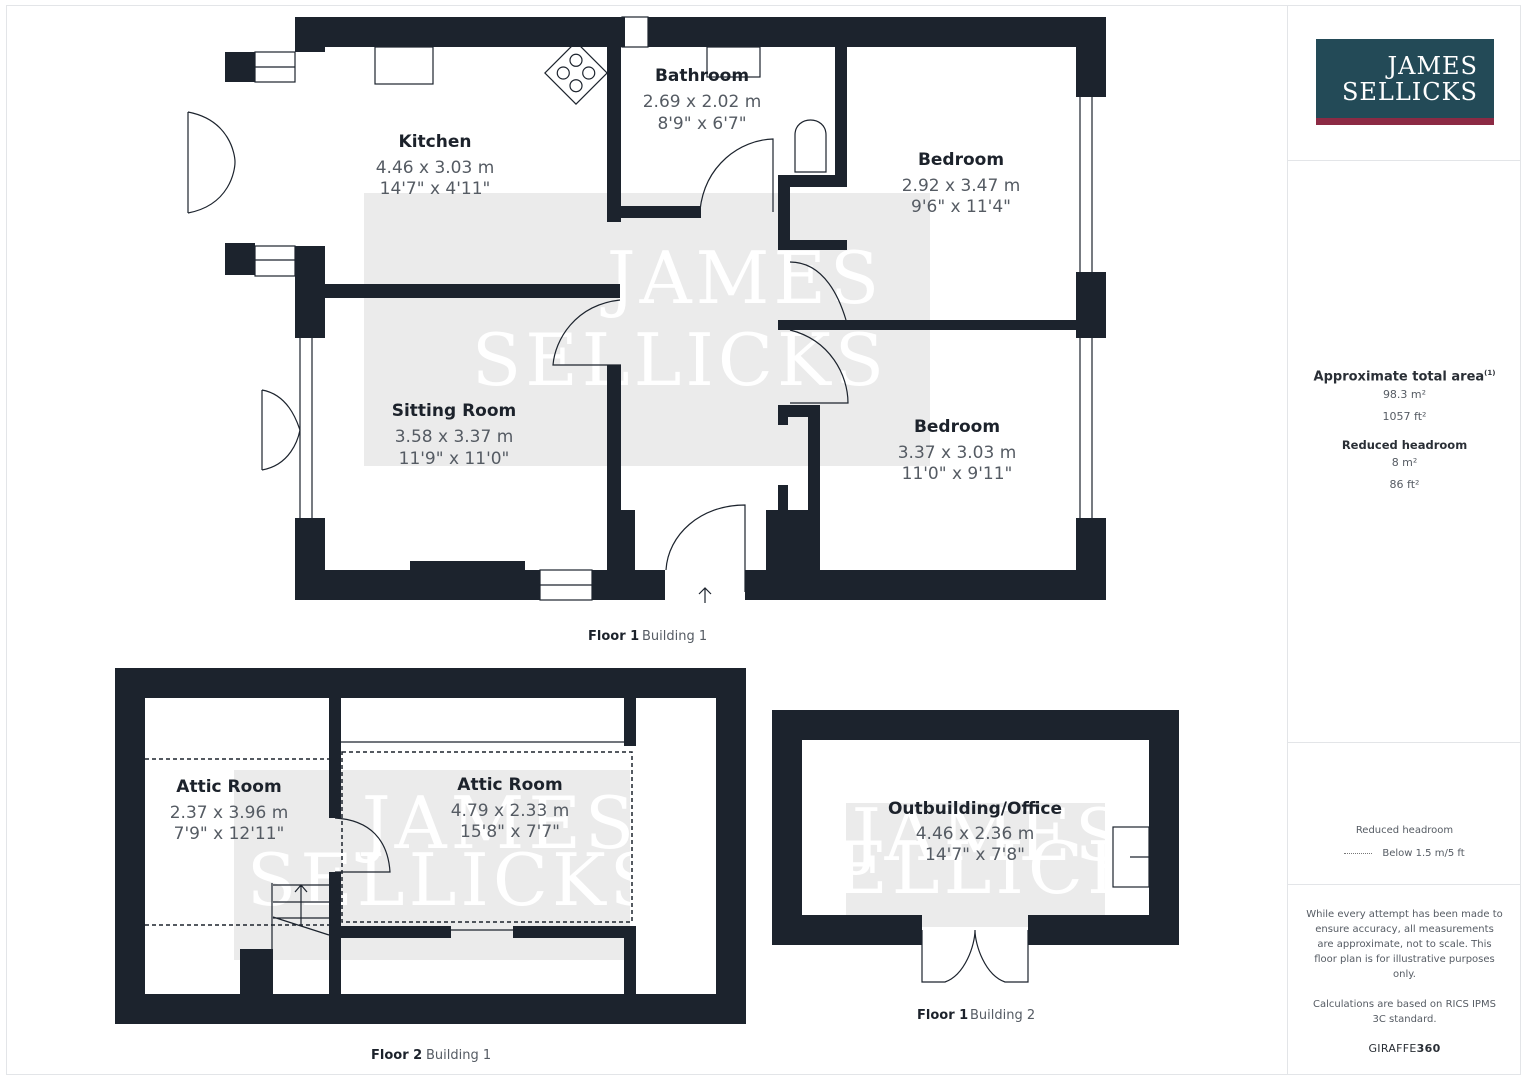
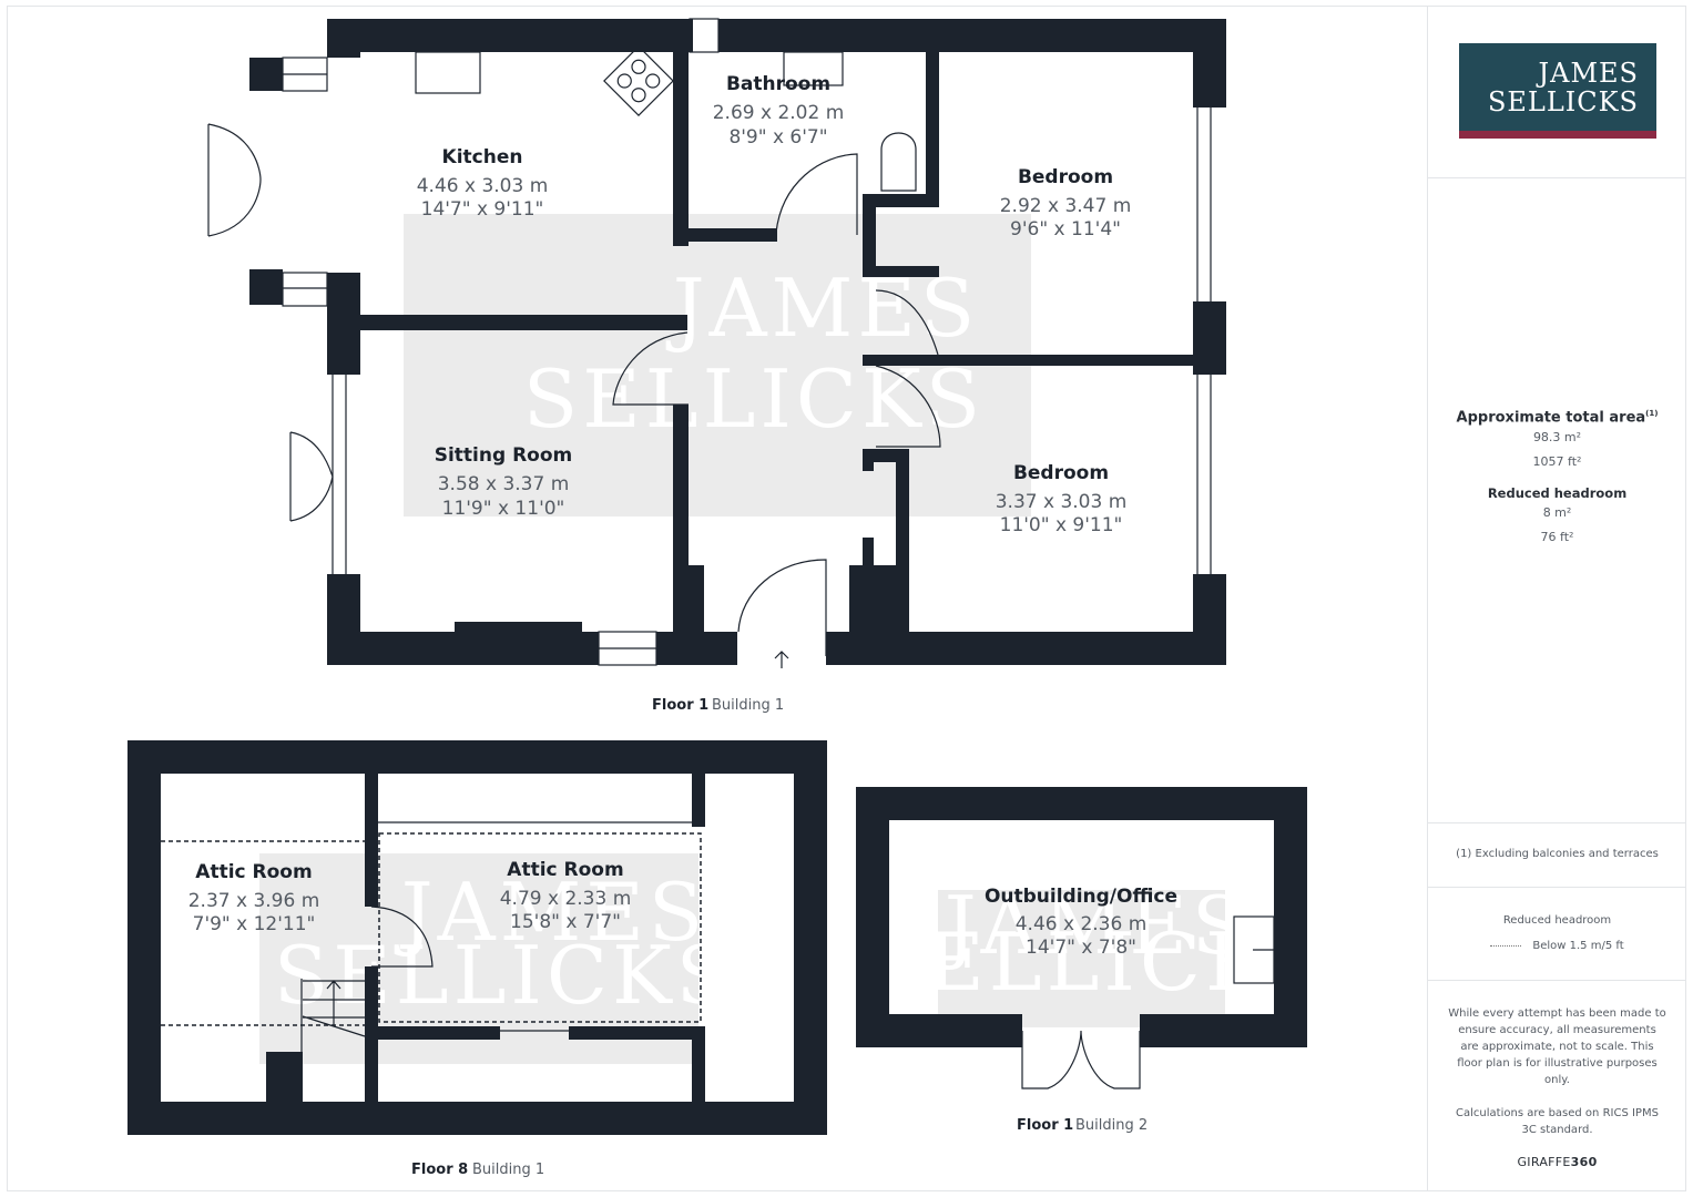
  JAMES
  SLLICKS
  JAMES
  SELLICKS
  JAMES
  SELLICK
  Kitchen
  4.46 x 3.03 m
- 14'7" x 4'11"
+ 14'7" x 9'11"
  Bathroom
  2.69 x 2.02 m
  8'9" x 6'7"
  Bedroom
  2.92 x 3.47 m
  9'6" x 11'4"
  Sitting Room
  3.58 x 3.37 m
  11'9" x 11'0"
  Bedroom
  3.37 x 3.03 m
  11'0" x 9'11"
  Attic Room
  2.37 x 3.96 m
  7'9" x 12'11"
  Attic Room
  4.79 x 2.33 m
  15'8" x 7'7"
  Outbuilding/Office
  4.46 x 2.36 m
  14'7" x 7'8"
  Floor 1
  Building 1
- Floor 2
+ Floor 8
  Building 1
  Floor 1
  Building 2
  JAMES
  SELLICKS
  Approximate total area(1)
  98.3 m²
  1057 ft²
  Reduced headroom
  8 m²
- 86 ft²
+ 76 ft²
+ (1) Excluding balconies and terraces
  Reduced headroom
  Below 1.5 m/5 ft
  While every attempt has been made to ensure accuracy, all measurements are approximate, not to scale. This floor plan is for illustrative purposes only.
  Calculations are based on RICS IPMS 3C standard.
  GIRAFFE360
